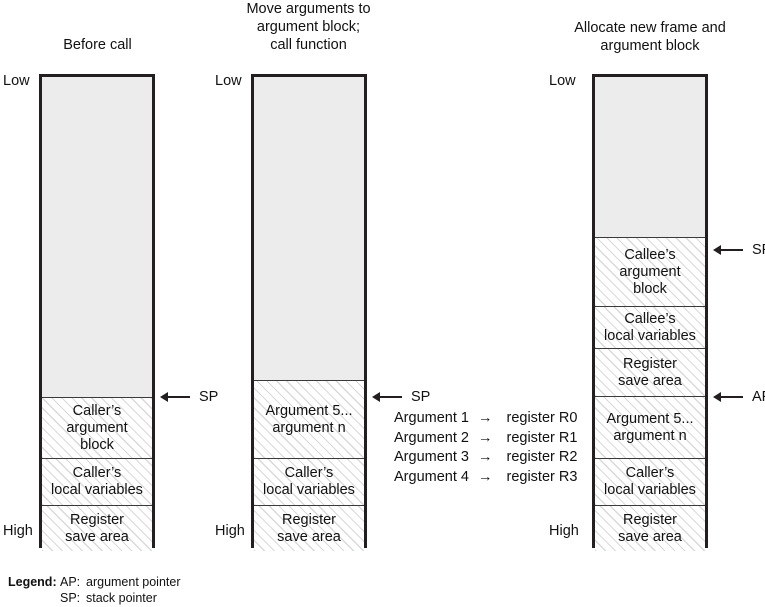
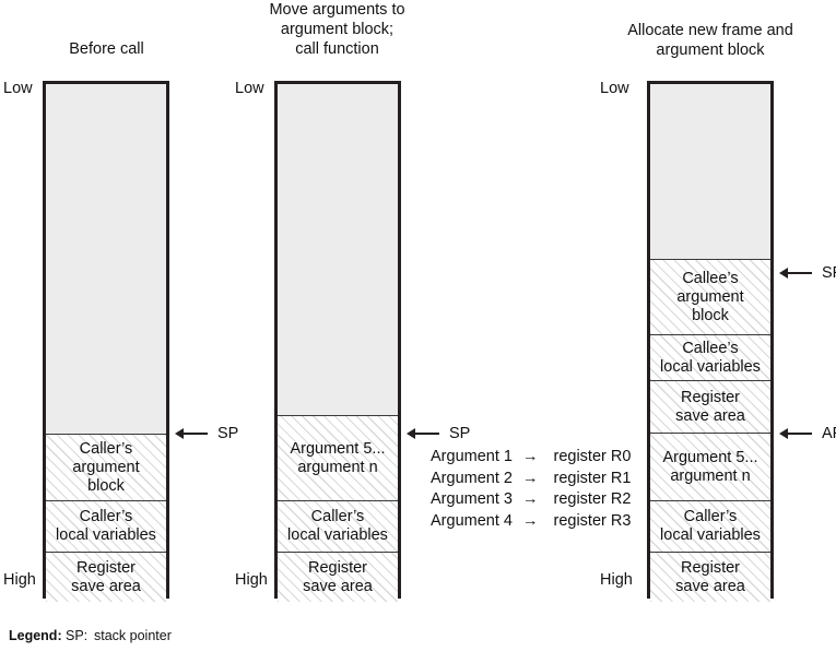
  Before call
  Low
  High
  Caller’s
  argument
  block
  Caller’s
  local variables
  Register
  save area
  SP
  Move arguments to
  argument block;
  call function
  Low
  High
  Argument 5...
  argument n
  Caller’s
  local variables
  Register
  save area
  SP
  Argument 1
  →
  register R0
  Argument 2
  →
  register R1
  Argument 3
  →
  register R2
  Argument 4
  →
  register R3
  Allocate new frame and
  argument block
  Low
  High
  Callee’s
  argument
  block
  Callee’s
  local variables
  Register
  save area
  Argument 5...
  argument n
  Caller’s
  local variables
  Register
  save area
  Legend:
- AP:
- argument pointer
  SP:
  stack pointer
